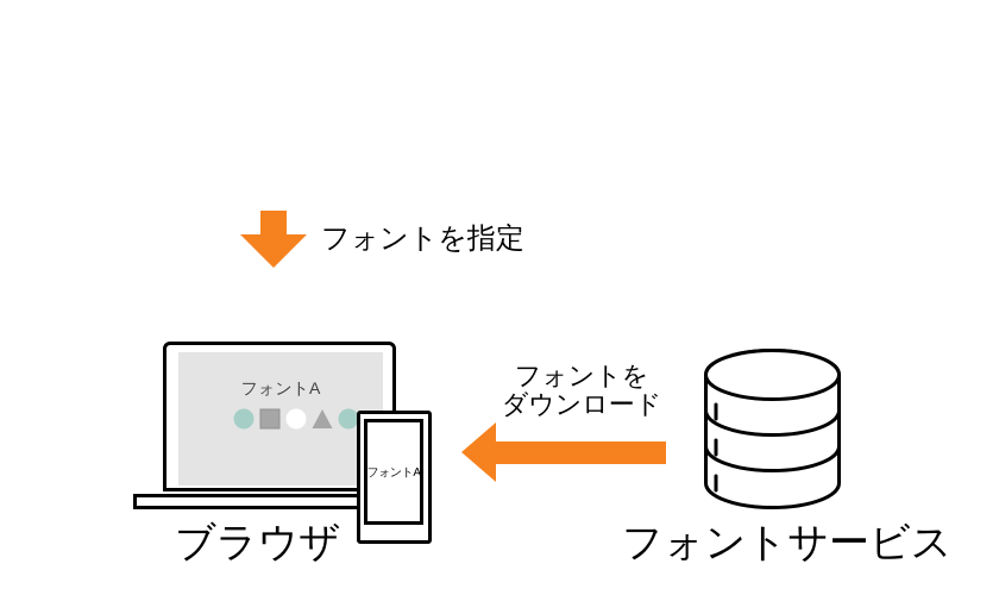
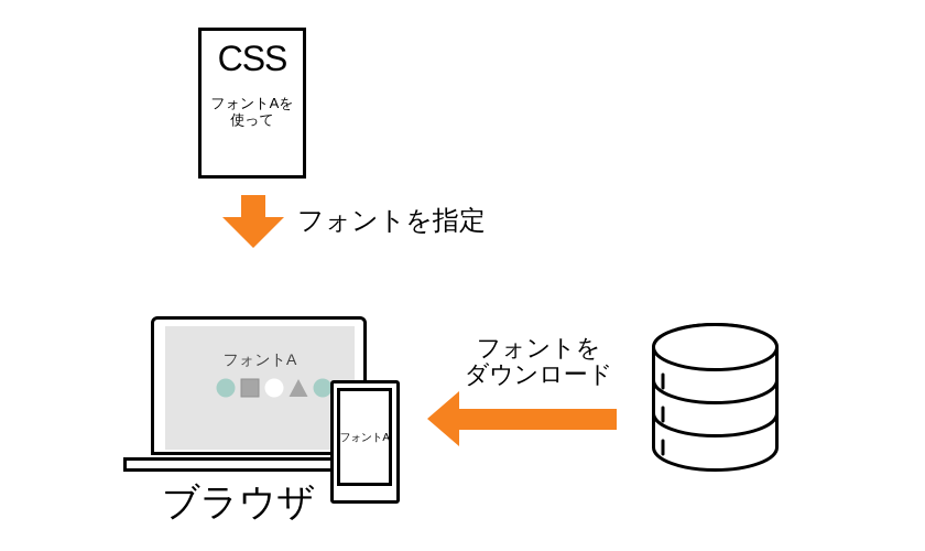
+ CSS
+ フォントAを
+ 使って
  フォントを指定
  フォントA
  フォントA
  ブラウザ
  フォントを
  ダウンロード
- フォントサービス
